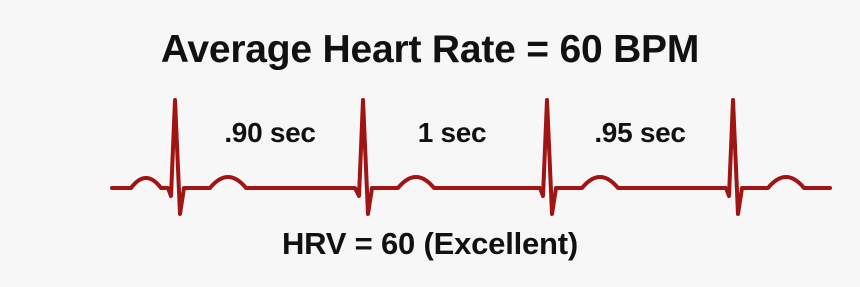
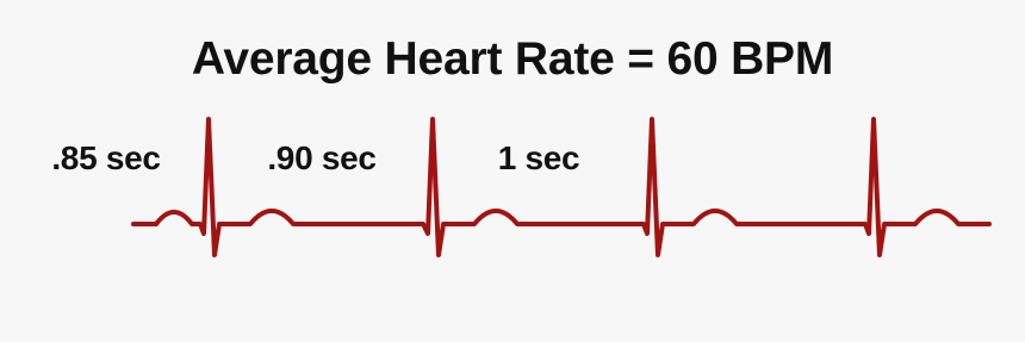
  Average Heart Rate = 60 BPM
+ .85 sec
  .90 sec
  1 sec
- .95 sec
- HRV = 60 (Excellent)
